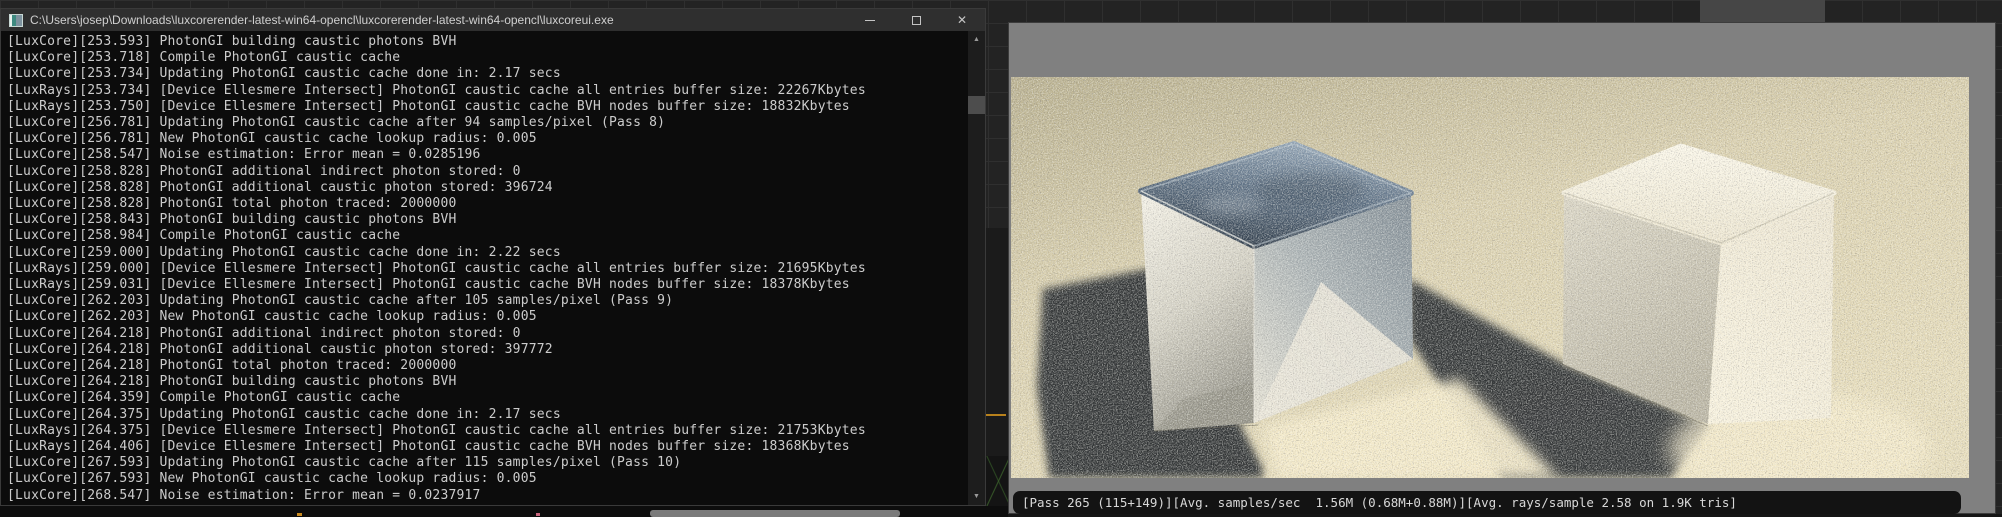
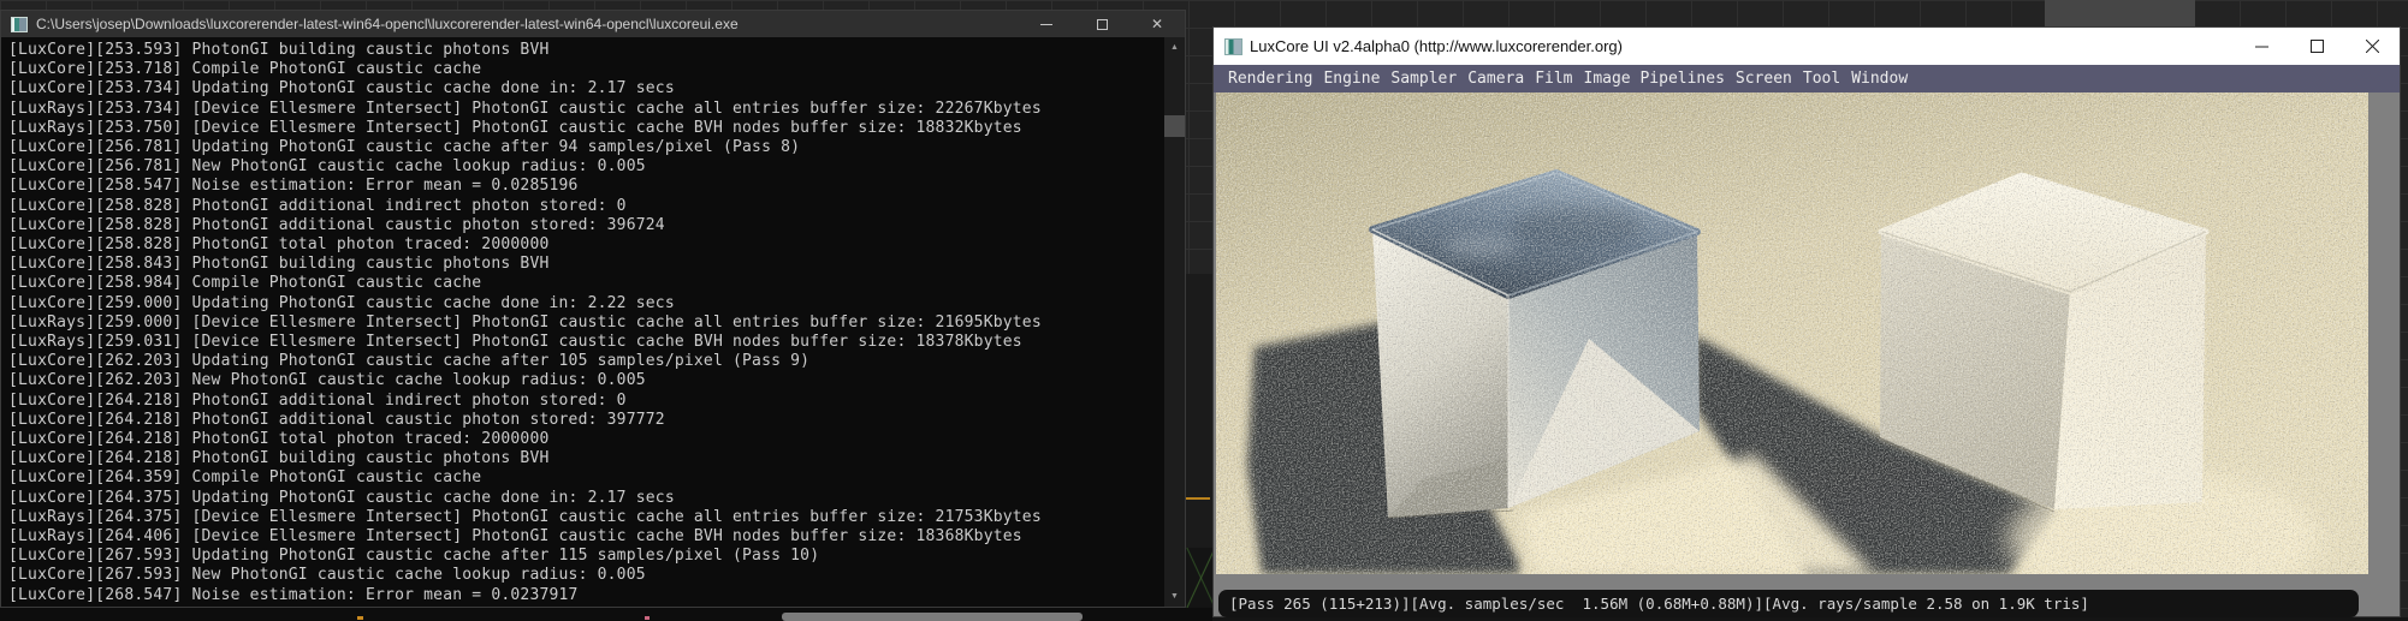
  C:\Users\josep\Downloads\luxcorerender-latest-win64-opencl\luxcorerender-latest-win64-opencl\luxcoreui.exe
  ✕
  [LuxCore][253.593] PhotonGI building caustic photons BVH
  [LuxCore][253.718] Compile PhotonGI caustic cache
  [LuxCore][253.734] Updating PhotonGI caustic cache done in: 2.17 secs
  [LuxRays][253.734] [Device Ellesmere Intersect] PhotonGI caustic cache all entries buffer size: 22267Kbytes
  [LuxRays][253.750] [Device Ellesmere Intersect] PhotonGI caustic cache BVH nodes buffer size: 18832Kbytes
  [LuxCore][256.781] Updating PhotonGI caustic cache after 94 samples/pixel (Pass 8)
  [LuxCore][256.781] New PhotonGI caustic cache lookup radius: 0.005
  [LuxCore][258.547] Noise estimation: Error mean = 0.0285196
  [LuxCore][258.828] PhotonGI additional indirect photon stored: 0
  [LuxCore][258.828] PhotonGI additional caustic photon stored: 396724
  [LuxCore][258.828] PhotonGI total photon traced: 2000000
  [LuxCore][258.843] PhotonGI building caustic photons BVH
  [LuxCore][258.984] Compile PhotonGI caustic cache
  [LuxCore][259.000] Updating PhotonGI caustic cache done in: 2.22 secs
  [LuxRays][259.000] [Device Ellesmere Intersect] PhotonGI caustic cache all entries buffer size: 21695Kbytes
  [LuxRays][259.031] [Device Ellesmere Intersect] PhotonGI caustic cache BVH nodes buffer size: 18378Kbytes
  [LuxCore][262.203] Updating PhotonGI caustic cache after 105 samples/pixel (Pass 9)
  [LuxCore][262.203] New PhotonGI caustic cache lookup radius: 0.005
  [LuxCore][264.218] PhotonGI additional indirect photon stored: 0
  [LuxCore][264.218] PhotonGI additional caustic photon stored: 397772
  [LuxCore][264.218] PhotonGI total photon traced: 2000000
  [LuxCore][264.218] PhotonGI building caustic photons BVH
  [LuxCore][264.359] Compile PhotonGI caustic cache
  [LuxCore][264.375] Updating PhotonGI caustic cache done in: 2.17 secs
  [LuxRays][264.375] [Device Ellesmere Intersect] PhotonGI caustic cache all entries buffer size: 21753Kbytes
  [LuxRays][264.406] [Device Ellesmere Intersect] PhotonGI caustic cache BVH nodes buffer size: 18368Kbytes
  [LuxCore][267.593] Updating PhotonGI caustic cache after 115 samples/pixel (Pass 10)
  [LuxCore][267.593] New PhotonGI caustic cache lookup radius: 0.005
  [LuxCore][268.547] Noise estimation: Error mean = 0.0237917
+ LuxCore UI v2.4alpha0 (http://www.luxcorerender.org)
+ Rendering
+ Engine
+ Sampler
+ Camera
+ Film
+ Image Pipelines
+ Screen
+ Tool
+ Window
- [Pass 265 (115+149)][Avg. samples/sec 1.56M (0.68M+0.88M)][Avg. rays/sample 2.58 on 1.9K tris]
+ [Pass 265 (115+213)][Avg. samples/sec 1.56M (0.68M+0.88M)][Avg. rays/sample 2.58 on 1.9K tris]
